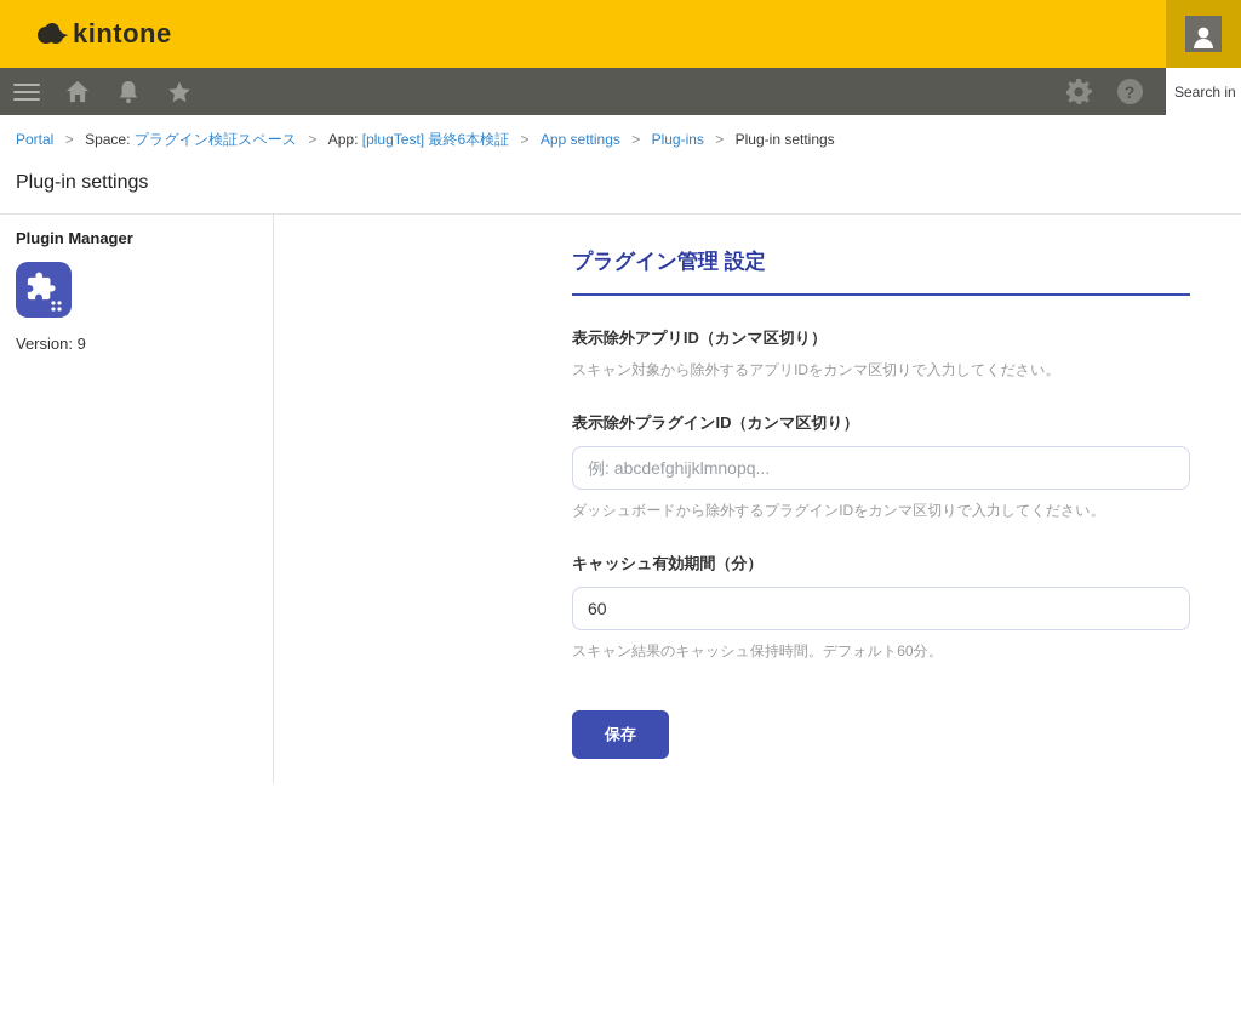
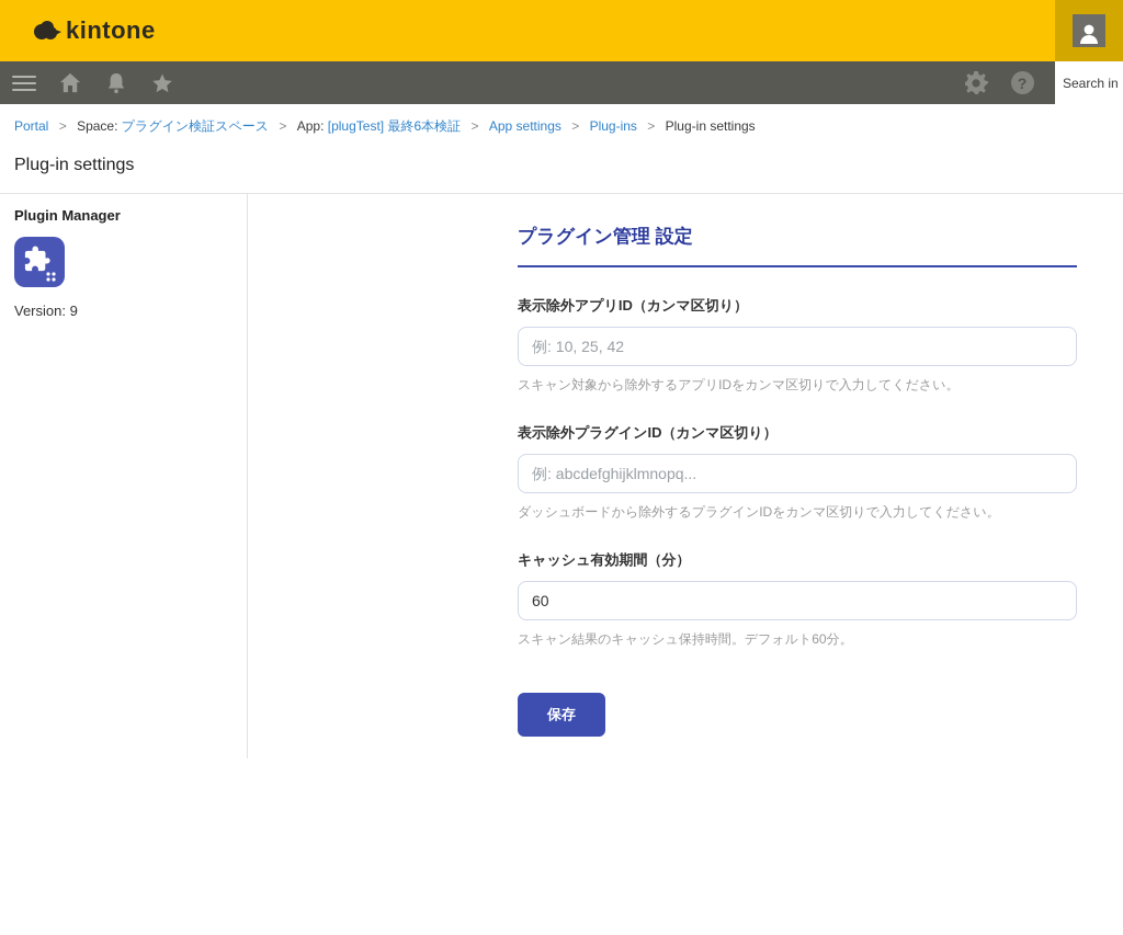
  kintone
  ?
  Search in
  Portal > Space: プラグイン検証スペース > App: [plugTest] 最終6本検証 > App settings > Plug-ins > Plug-in settings
  Plug-in settings
  Plugin Manager
  Version: 9
  プラグイン管理 設定
  表示除外アプリID（カンマ区切り）
+ 例: 10, 25, 42
  スキャン対象から除外するアプリIDをカンマ区切りで入力してください。
  表示除外プラグインID（カンマ区切り）
  例: abcdefghijklmnopq...
  ダッシュボードから除外するプラグインIDをカンマ区切りで入力してください。
  キャッシュ有効期間（分）
  60
  スキャン結果のキャッシュ保持時間。デフォルト60分。
  保存
